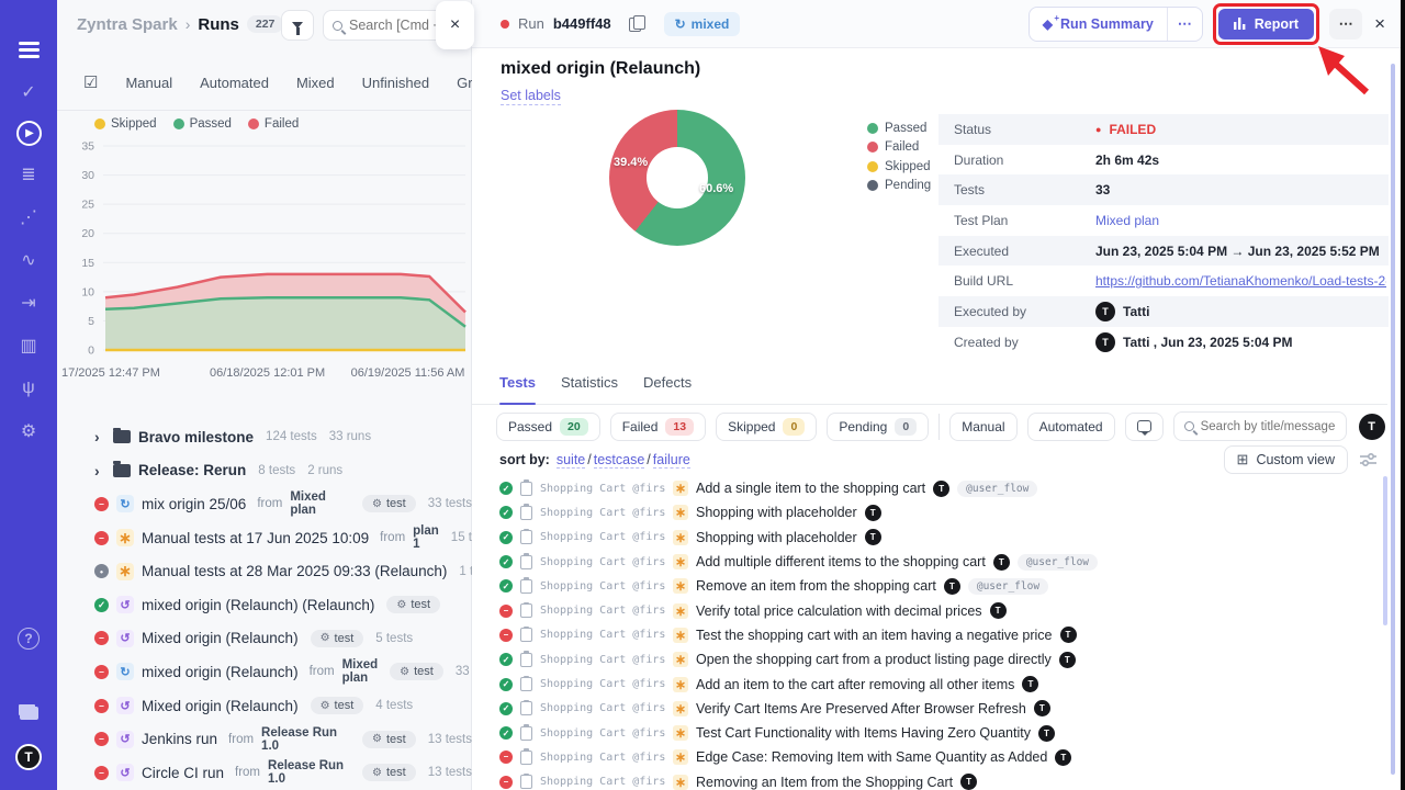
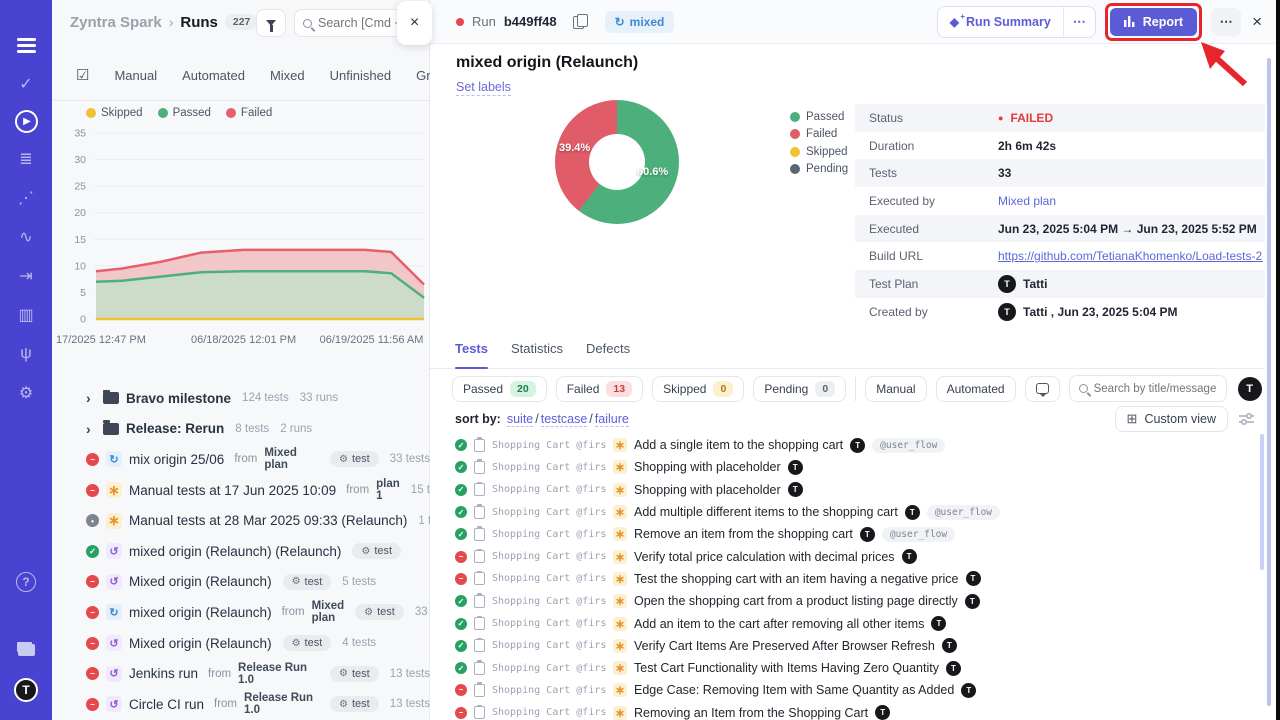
  ✓
  ▶
  ≣
  ⋰
  ∿
  ⇥
  ▥
  ψ
  ⚙
  ?
  T
  Zyntra Spark
  ›
  Runs
  227
  Search [Cmd
  ☑
  Manual
  Automated
  Mixed
  Unfinished
  Skipped
  Passed
  Failed
  0
  5
  10
  15
  20
  25
  30
  35
  17/2025 12:47 PM
  06/18/2025 12:01 PM
  06/19/2025 11:56 AM
  Bravo milestone
  124 tests
  33 runs
  Release: Rerun
  8 tests
  2 runs
  mix origin 25/06
  from
  Mixed plan
  test
  33 tests
  Manual tests at 17 Jun 2025 10:09
  from
  plan 1
  Manual tests at 28 Mar 2025 09:33 (Relaunch)
  mixed origin (Relaunch) (Relaunch)
  test
  Mixed origin (Relaunch)
  test
  5 tests
  mixed origin (Relaunch)
  from
  Mixed plan
  test
  Mixed origin (Relaunch)
  test
  4 tests
  Jenkins run
  from
  Release Run 1.0
  test
  13 tests
  Circle CI run
  from
  Release Run 1.0
  test
  13 tests
  ×
  Run
  b449ff48
  mixed
  ◆
  +
  Run Summary
  ⋯
  Report
  ⋯
  ×
  mixed origin (Relaunch)
  Set labels
  39.4%
  60.6%
  Passed
  Failed
  Skipped
  Pending
  Status
  FAILED
  Duration
  2h 6m 42s
  Tests
  33
- Test Plan
+ Executed by
  Mixed plan
  Executed
  Jun 23, 2025 5:04 PM → Jun 23, 2025 5:52 PM
  Build URL
  https://github.com/TetianaKhomenko/Load-tests-2
- Executed by
+ Test Plan
  T
  Tatti
  Created by
  T
  Tatti , Jun 23, 2025 5:04 PM
  Tests
  Statistics
  Defects
  Passed
  20
  Failed
  13
  Skipped
  0
  Pending
  0
  Manual
  Automated
  Search by title/message
  T
  sort by:
  suite /
  testcase /
  failure
  ⊞
  Custom view
  Shopping Cart @firs
  Add a single item to the shopping cart
  T
  @user_flow
  Shopping Cart @firs
  Shopping with placeholder
  T
  Shopping Cart @firs
  Shopping with placeholder
  T
  Shopping Cart @firs
  Add multiple different items to the shopping cart
  T
  @user_flow
  Shopping Cart @firs
  Remove an item from the shopping cart
  T
  @user_flow
  Shopping Cart @firs
  Verify total price calculation with decimal prices
  T
  Shopping Cart @firs
  Test the shopping cart with an item having a negative price
  T
  Shopping Cart @firs
  Open the shopping cart from a product listing page directly
  T
  Shopping Cart @firs
  Add an item to the cart after removing all other items
  T
  Shopping Cart @firs
  Verify Cart Items Are Preserved After Browser Refresh
  T
  Shopping Cart @firs
  Test Cart Functionality with Items Having Zero Quantity
  T
  Shopping Cart @firs
  Edge Case: Removing Item with Same Quantity as Added
  T
  Shopping Cart @firs
  Removing an Item from the Shopping Cart
  T
